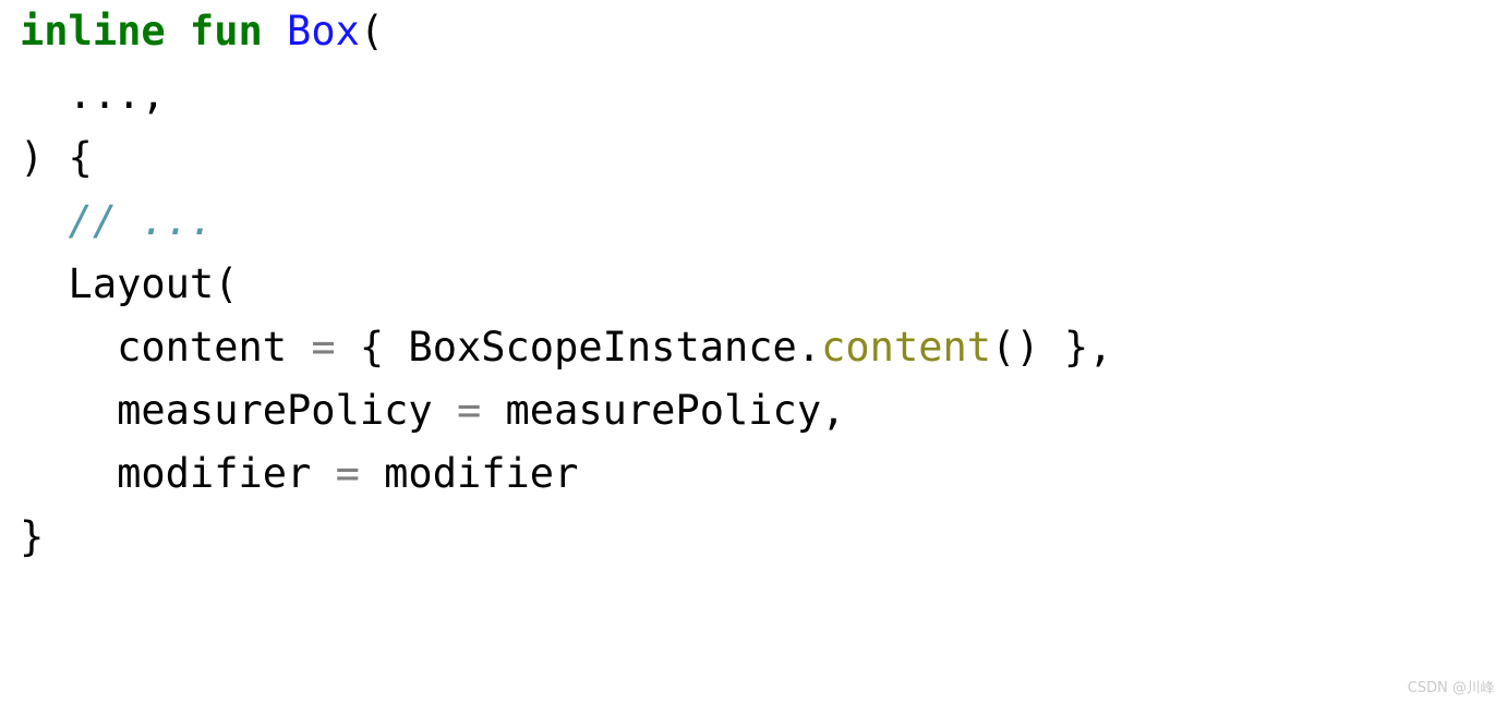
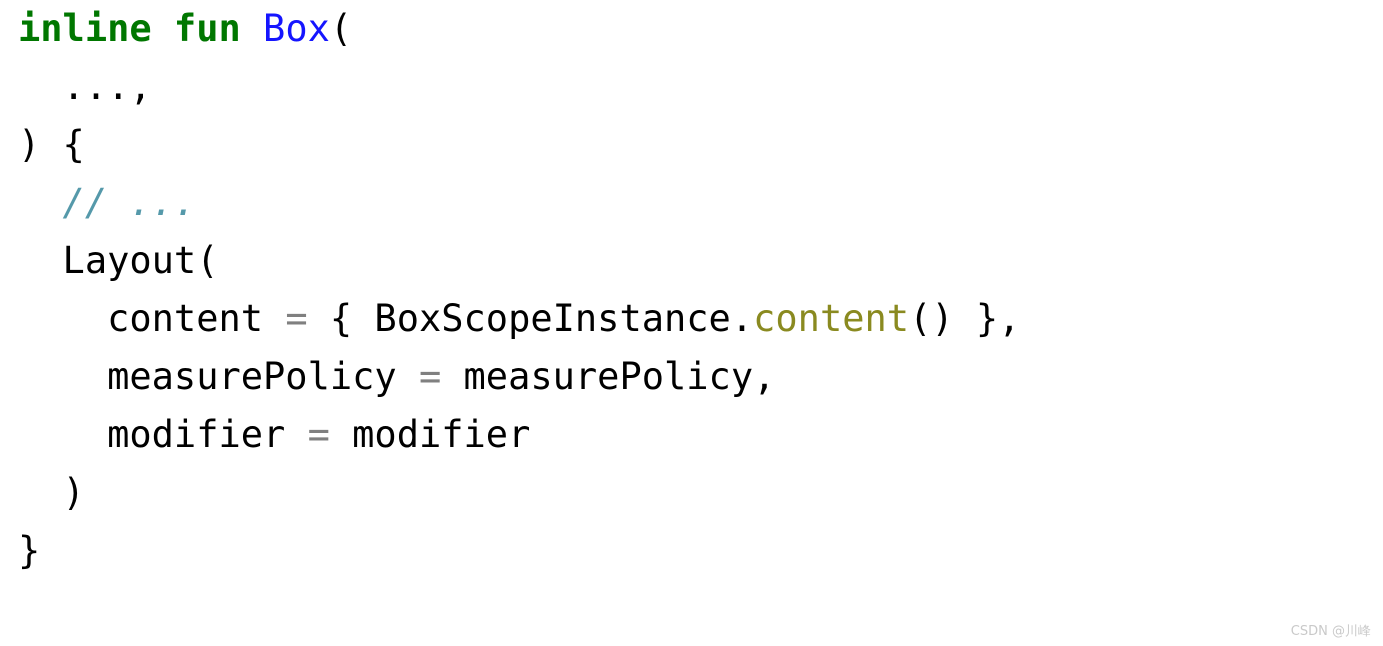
  inline fun Box(
  ...,
  ) {
  // ...
  Layout(
  content = { BoxScopeInstance.content() },
  measurePolicy = measurePolicy,
  modifier = modifier
+ )
  }
  CSDN @川峰
